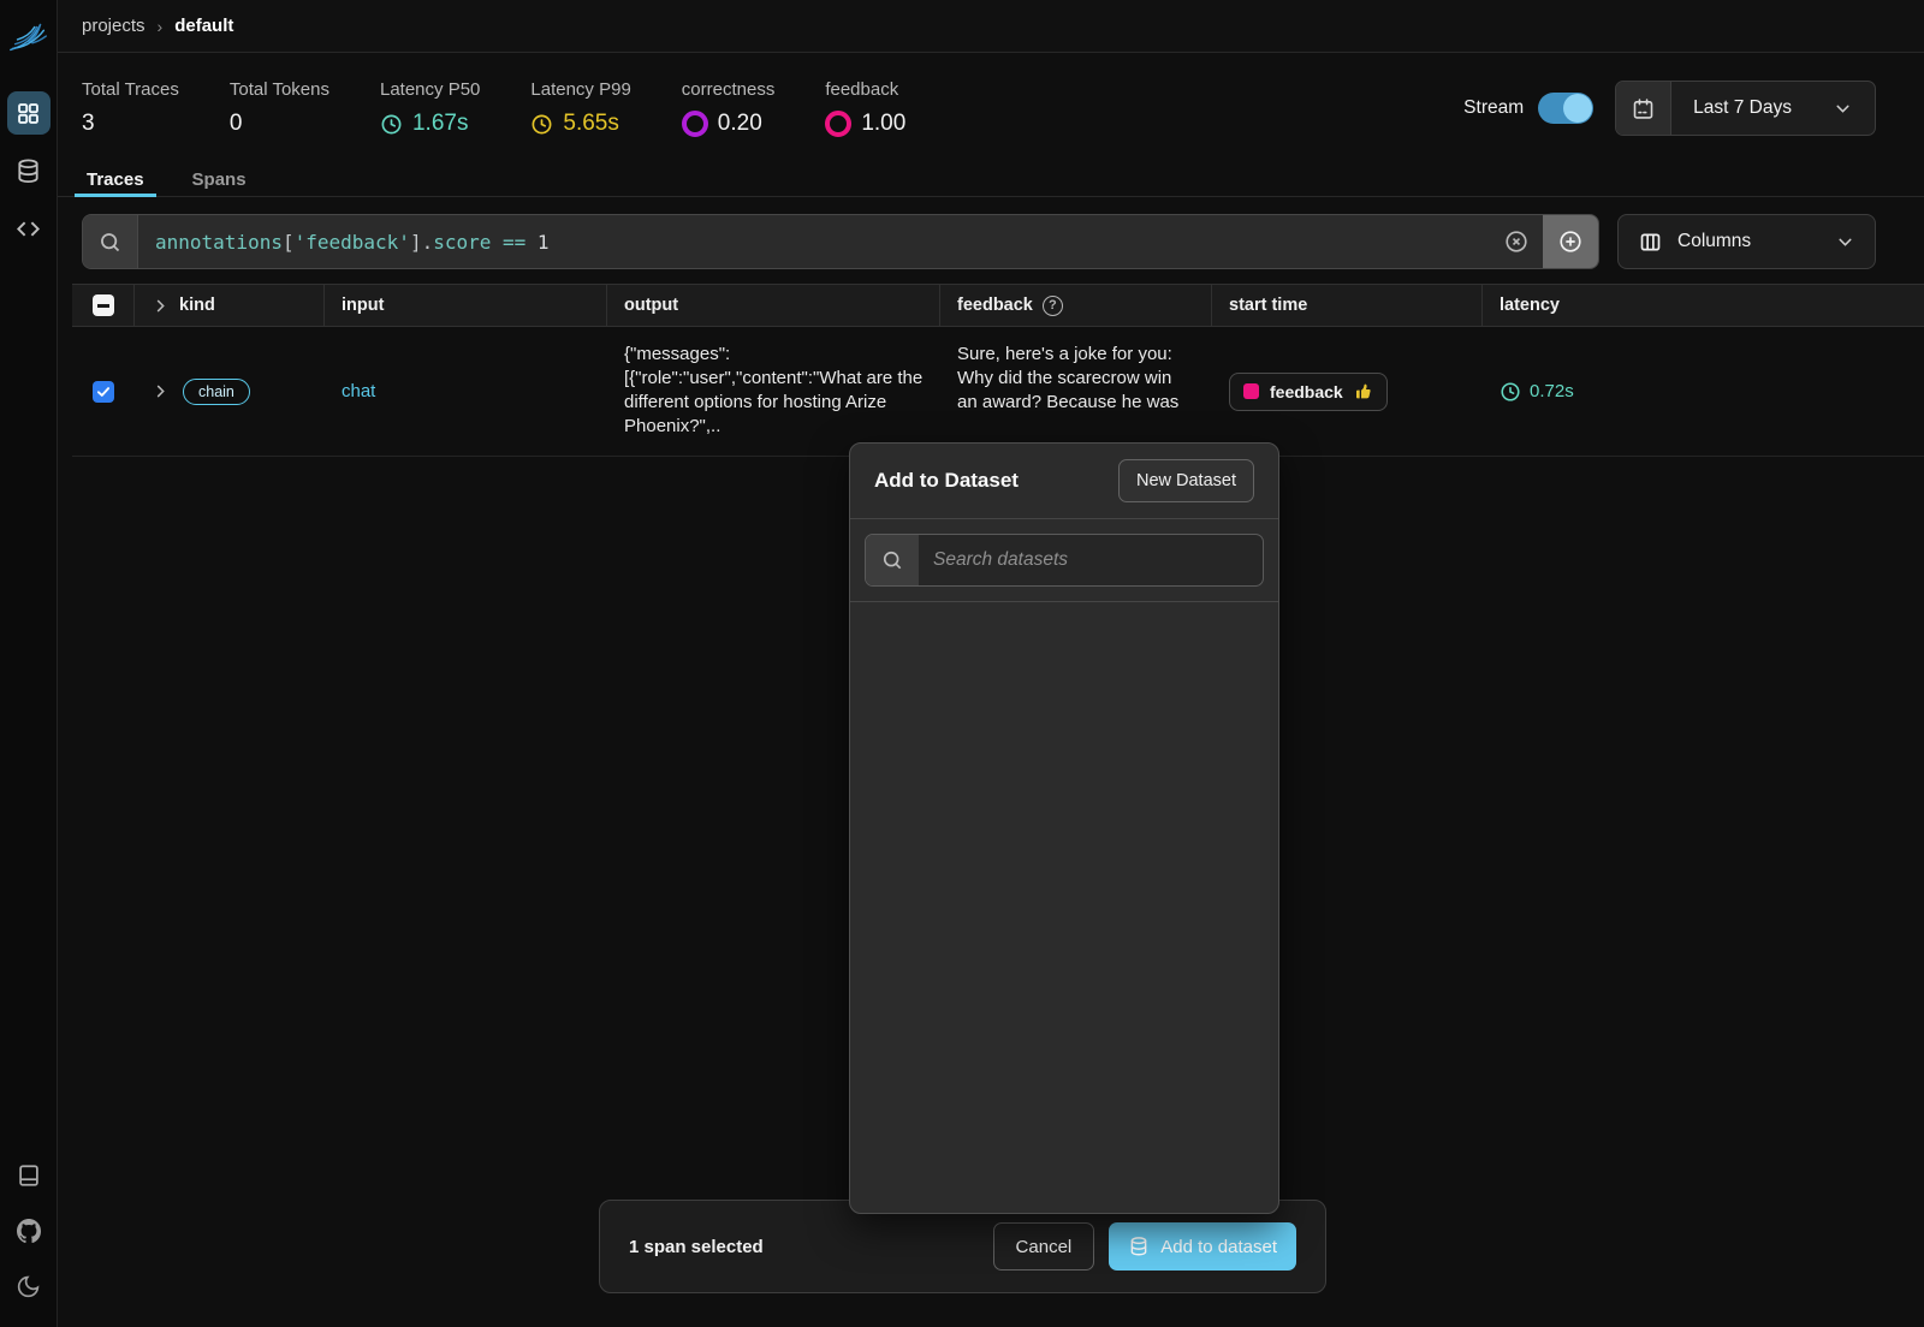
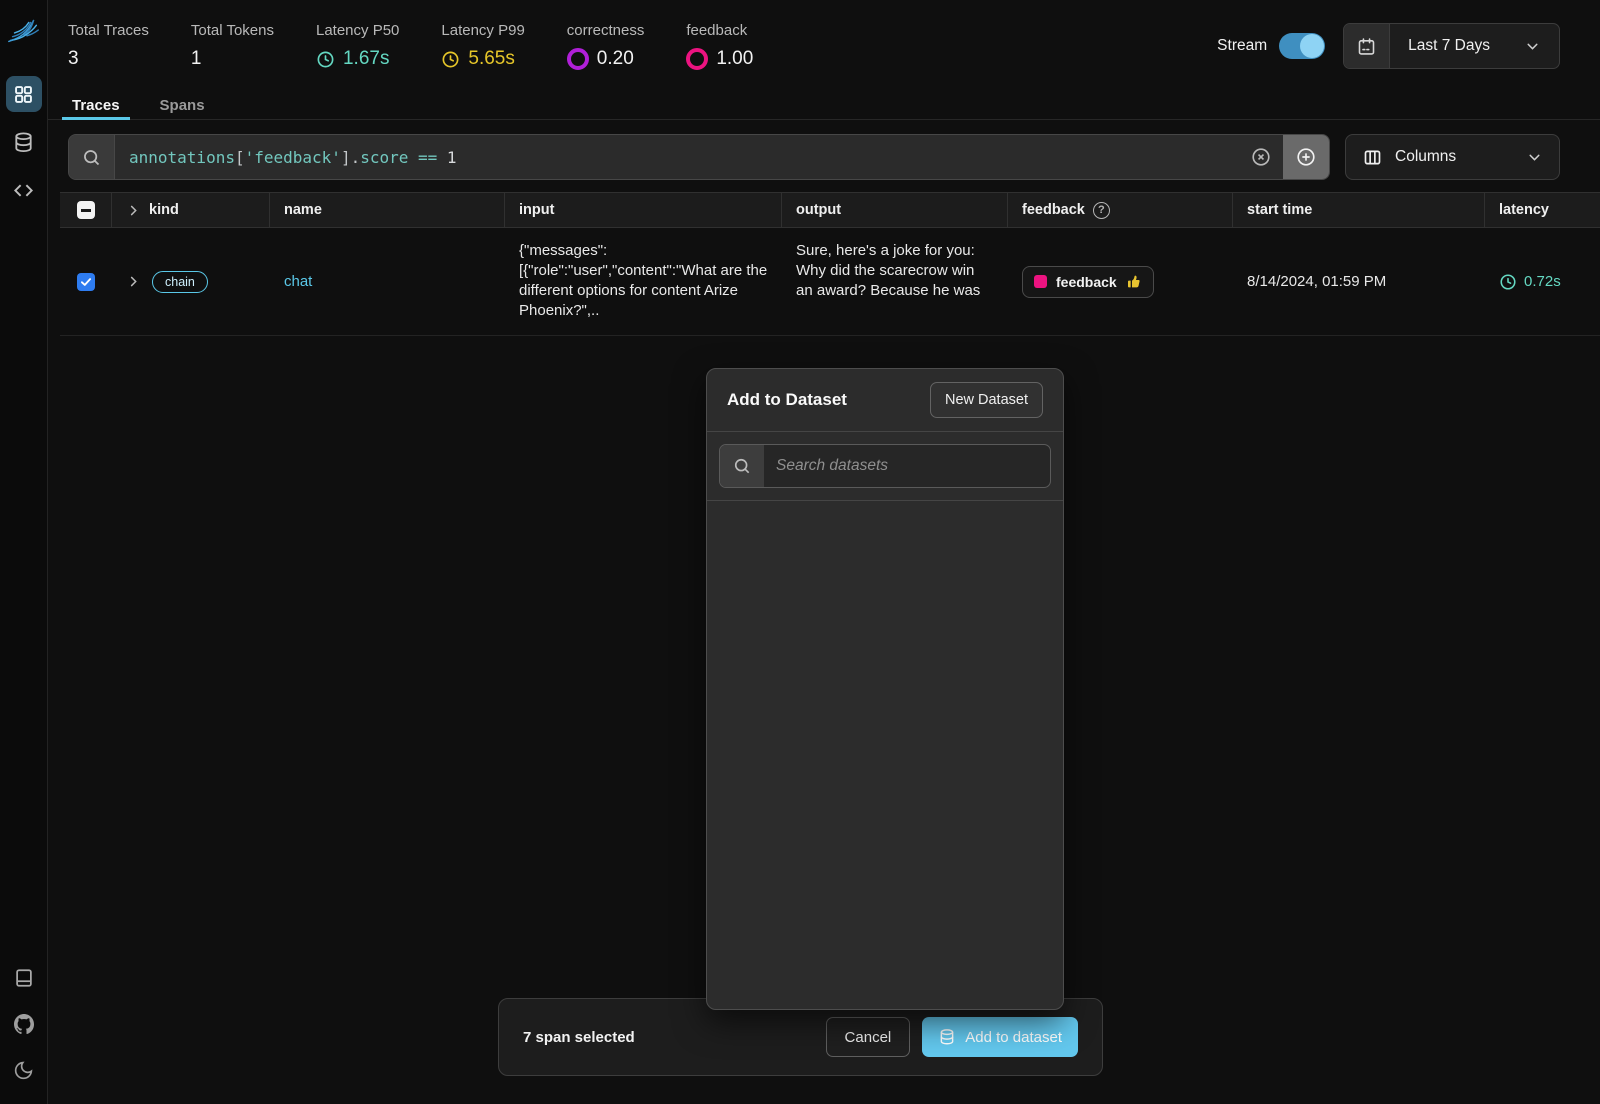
- projects
- ›
- default
  Total Traces
  3
  Total Tokens
- 0
+ 1
  Latency P50
  1.67s
  Latency P99
  5.65s
  correctness
  0.20
  feedback
  1.00
  Stream
  Last 7 Days
  Traces
  Spans
  annotations['feedback'].score == 1
  Columns
  kind
+ name
  input
  output
  feedback
  ?
  start time
  latency
  chain
  chat
- {"messages": [{"role":"user","content":"What are the different options for hosting Arize Phoenix?",..
+ {"messages": [{"role":"user","content":"What are the different options for content Arize Phoenix?",..
  Sure, here's a joke for you: Why did the scarecrow win an award? Because he was
  feedback
+ 8/14/2024, 01:59 PM
  0.72s
- 1 span selected
+ 7 span selected
  Cancel
  Add to dataset
  Add to Dataset
  New Dataset
  Search datasets
